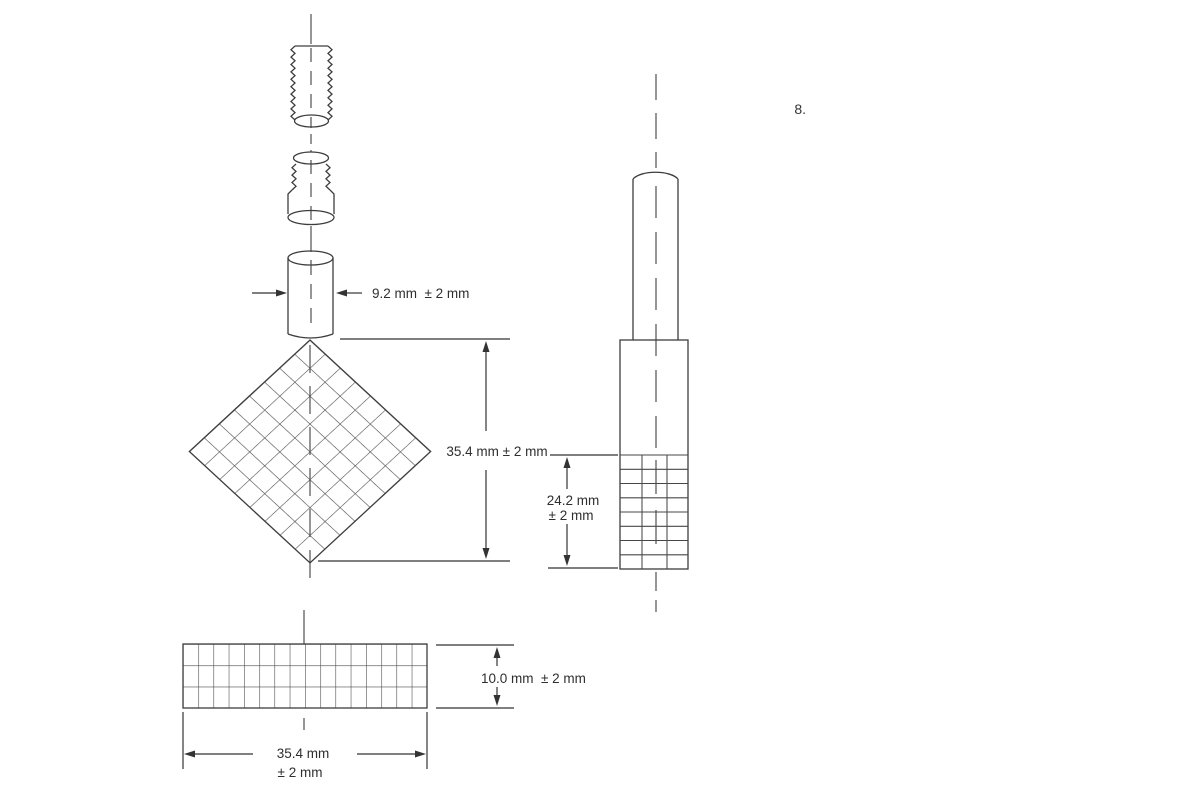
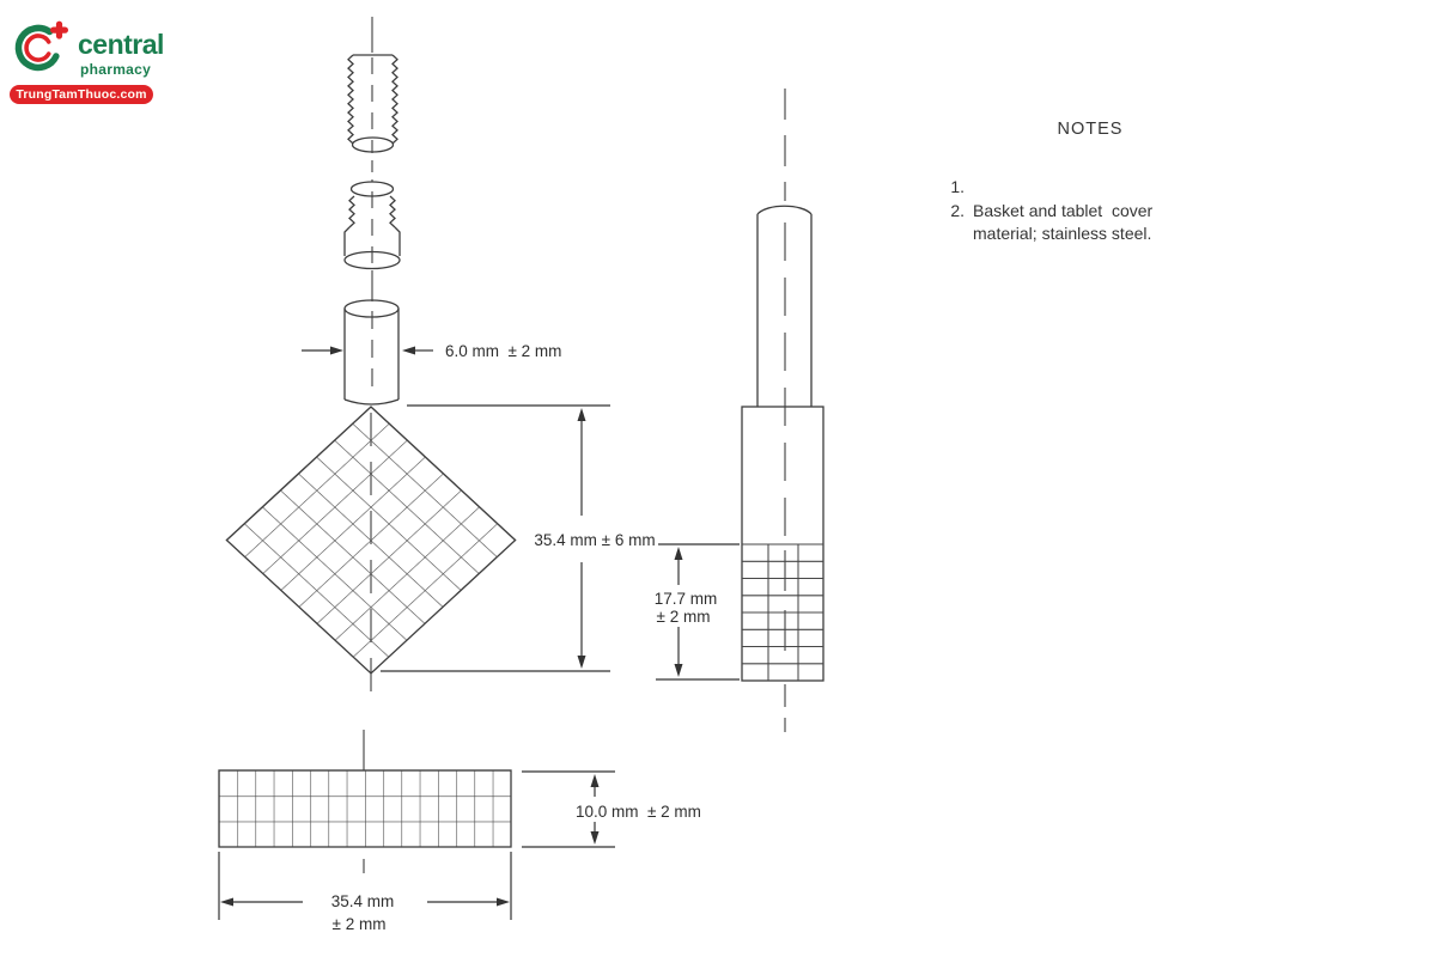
+ central
+ pharmacy
+ TrungTamThuoc.com
- 9.2 mm ± 2 mm
+ 6.0 mm ± 2 mm
- 35.4 mm ± 2 mm
+ 35.4 mm ± 6 mm
- 24.2 mm
+ 17.7 mm
  ± 2 mm
  10.0 mm ± 2 mm
  35.4 mm
  ± 2 mm
+ NOTES
- 8.
+ 1.
+ 2.
+ Basket and tablet cover
+ material; stainless steel.
